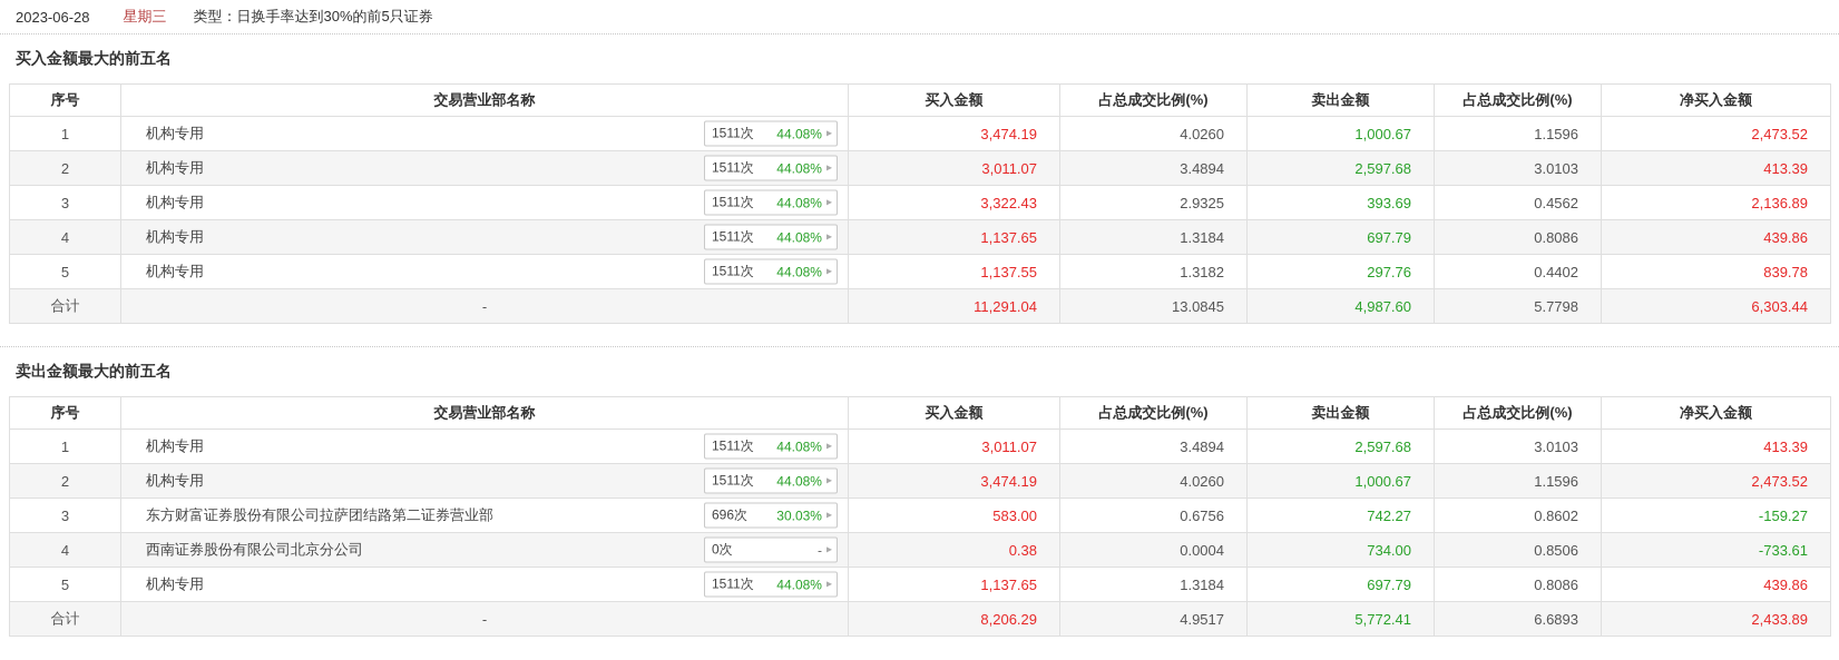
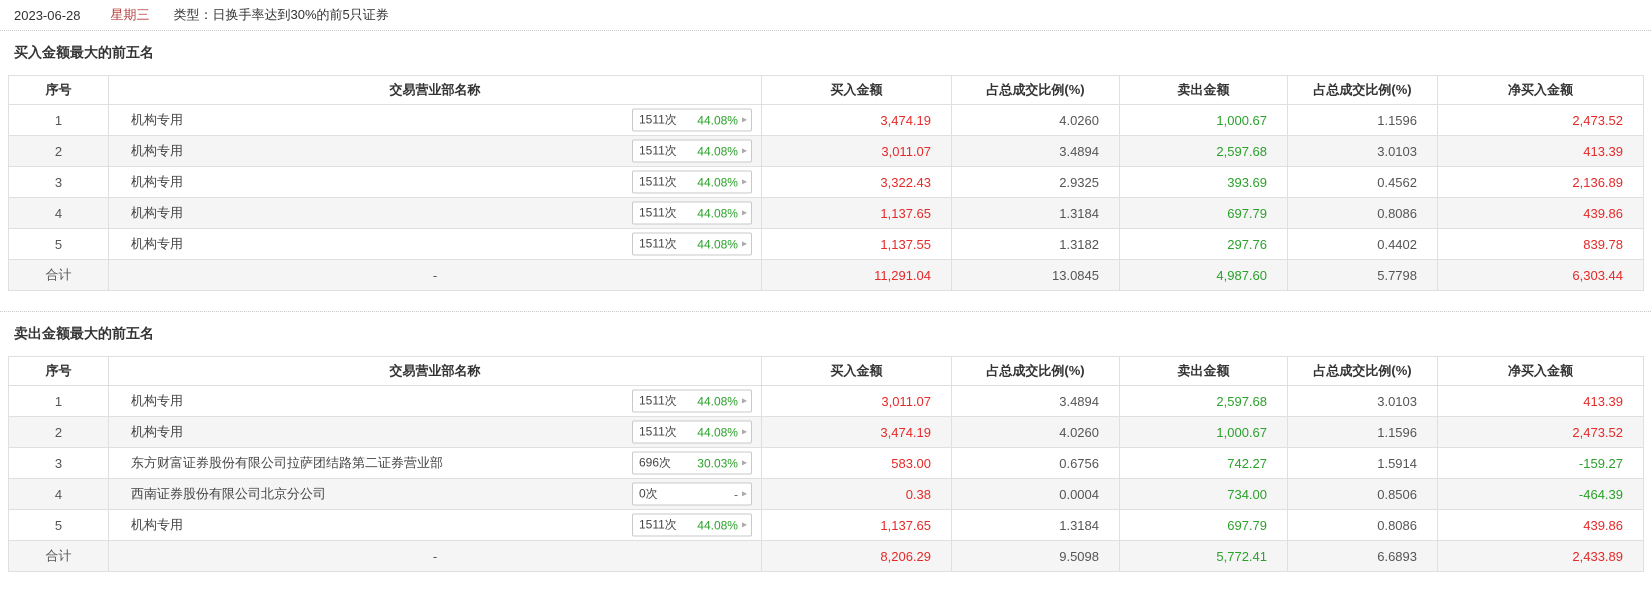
  2023-06-28
  星期三
  类型：日换手率达到30%的前5只证券
  买入金额最大的前五名
  序号	交易营业部名称	买入金额	占总成交比例(%)	卖出金额	占总成交比例(%)	净买入金额
  1	机构专用 1511次 44.08% ▸	3,474.19	4.0260	1,000.67	1.1596	2,473.52
  2	机构专用 1511次 44.08% ▸	3,011.07	3.4894	2,597.68	3.0103	413.39
  3	机构专用 1511次 44.08% ▸	3,322.43	2.9325	393.69	0.4562	2,136.89
  4	机构专用 1511次 44.08% ▸	1,137.65	1.3184	697.79	0.8086	439.86
  5	机构专用 1511次 44.08% ▸	1,137.55	1.3182	297.76	0.4402	839.78
  合计	-	11,291.04	13.0845	4,987.60	5.7798	6,303.44
  卖出金额最大的前五名
  序号	交易营业部名称	买入金额	占总成交比例(%)	卖出金额	占总成交比例(%)	净买入金额
  1	机构专用 1511次 44.08% ▸	3,011.07	3.4894	2,597.68	3.0103	413.39
  2	机构专用 1511次 44.08% ▸	3,474.19	4.0260	1,000.67	1.1596	2,473.52
- 3	东方财富证券股份有限公司拉萨团结路第二证券营业部 696次 30.03% ▸	583.00	0.6756	742.27	0.8602	-159.27
+ 3	东方财富证券股份有限公司拉萨团结路第二证券营业部 696次 30.03% ▸	583.00	0.6756	742.27	1.5914	-159.27
- 4	西南证券股份有限公司北京分公司 0次 - ▸	0.38	0.0004	734.00	0.8506	-733.61
+ 4	西南证券股份有限公司北京分公司 0次 - ▸	0.38	0.0004	734.00	0.8506	-464.39
  5	机构专用 1511次 44.08% ▸	1,137.65	1.3184	697.79	0.8086	439.86
- 合计	-	8,206.29	4.9517	5,772.41	6.6893	2,433.89
+ 合计	-	8,206.29	9.5098	5,772.41	6.6893	2,433.89
